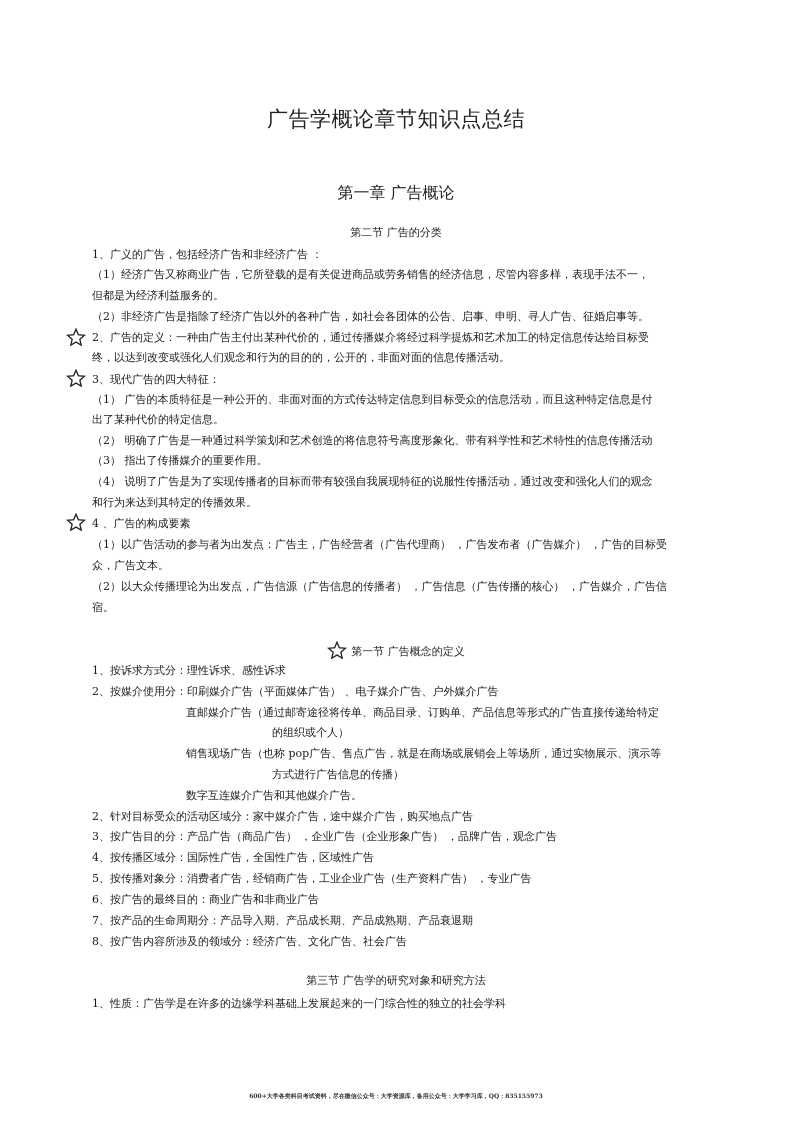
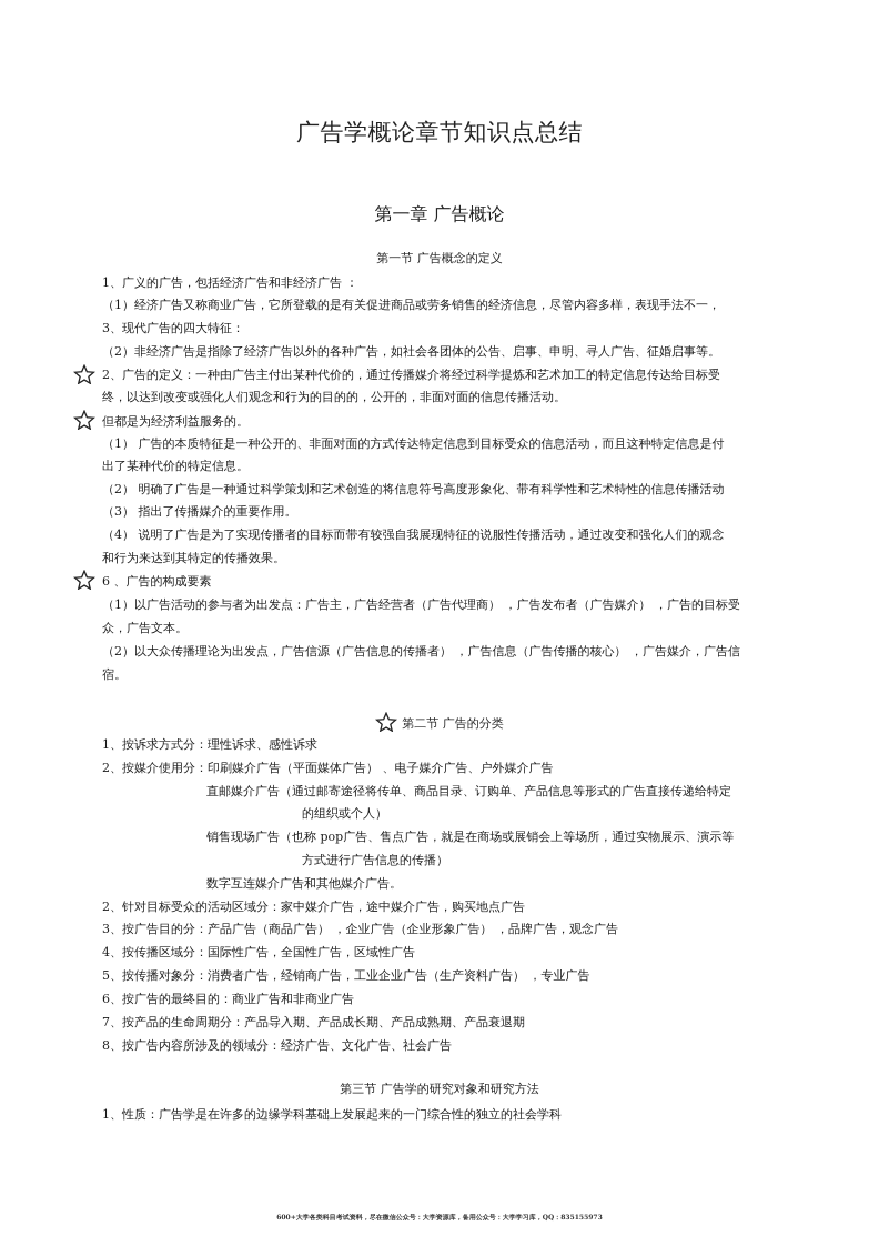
  广告学概论章节知识点总结
  第一章 广告概论
- 第二节 广告的分类
+ 第一节 广告概念的定义
  1、广义的广告，包括经济广告和非经济广告 ：
  （1）经济广告又称商业广告，它所登载的是有关促进商品或劳务销售的经济信息，尽管内容多样，表现手法不一，
- 但都是为经济利益服务的。
+ 3、现代广告的四大特征：
  （2）非经济广告是指除了经济广告以外的各种广告，如社会各团体的公告、启事、申明、寻人广告、征婚启事等。
  2、广告的定义：一种由广告主付出某种代价的，通过传播媒介将经过科学提炼和艺术加工的特定信息传达给目标受
  终，以达到改变或强化人们观念和行为的目的的，公开的，非面对面的信息传播活动。
- 3、现代广告的四大特征：
+ 但都是为经济利益服务的。
  （1） 广告的本质特征是一种公开的、非面对面的方式传达特定信息到目标受众的信息活动，而且这种特定信息是付
  出了某种代价的特定信息。
  （2） 明确了广告是一种通过科学策划和艺术创造的将信息符号高度形象化、带有科学性和艺术特性的信息传播活动
  （3） 指出了传播媒介的重要作用。
  （4） 说明了广告是为了实现传播者的目标而带有较强自我展现特征的说服性传播活动，通过改变和强化人们的观念
  和行为来达到其特定的传播效果。
- 4 、广告的构成要素
+ 6 、广告的构成要素
  （1）以广告活动的参与者为出发点：广告主，广告经营者（广告代理商） ，广告发布者（广告媒介） ，广告的目标受
  众，广告文本。
  （2）以大众传播理论为出发点，广告信源（广告信息的传播者） ，广告信息（广告传播的核心） ，广告媒介，广告信
  宿。
- 第一节 广告概念的定义
+ 第二节 广告的分类
  1、按诉求方式分：理性诉求、感性诉求
  2、按媒介使用分：印刷媒介广告（平面媒体广告） 、电子媒介广告、户外媒介广告
  直邮媒介广告（通过邮寄途径将传单、商品目录、订购单、产品信息等形式的广告直接传递给特定
  的组织或个人）
  销售现场广告（也称 pop广告、售点广告，就是在商场或展销会上等场所，通过实物展示、演示等
  方式进行广告信息的传播）
  数字互连媒介广告和其他媒介广告。
  2、针对目标受众的活动区域分：家中媒介广告，途中媒介广告，购买地点广告
  3、按广告目的分：产品广告（商品广告） ，企业广告（企业形象广告） ，品牌广告，观念广告
  4、按传播区域分：国际性广告，全国性广告，区域性广告
  5、按传播对象分：消费者广告，经销商广告，工业企业广告（生产资料广告） ，专业广告
  6、按广告的最终目的：商业广告和非商业广告
  7、按产品的生命周期分：产品导入期、产品成长期、产品成熟期、产品衰退期
  8、按广告内容所涉及的领域分：经济广告、文化广告、社会广告
  第三节 广告学的研究对象和研究方法
  1、性质：广告学是在许多的边缘学科基础上发展起来的一门综合性的独立的社会学科
